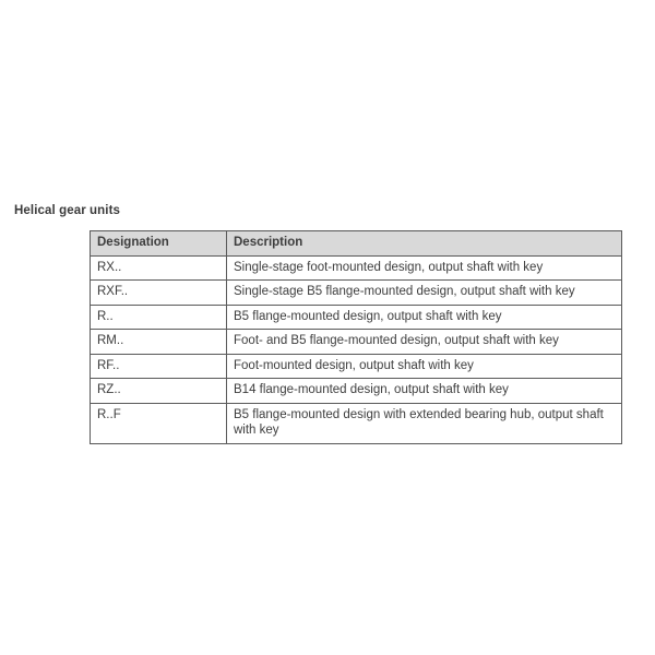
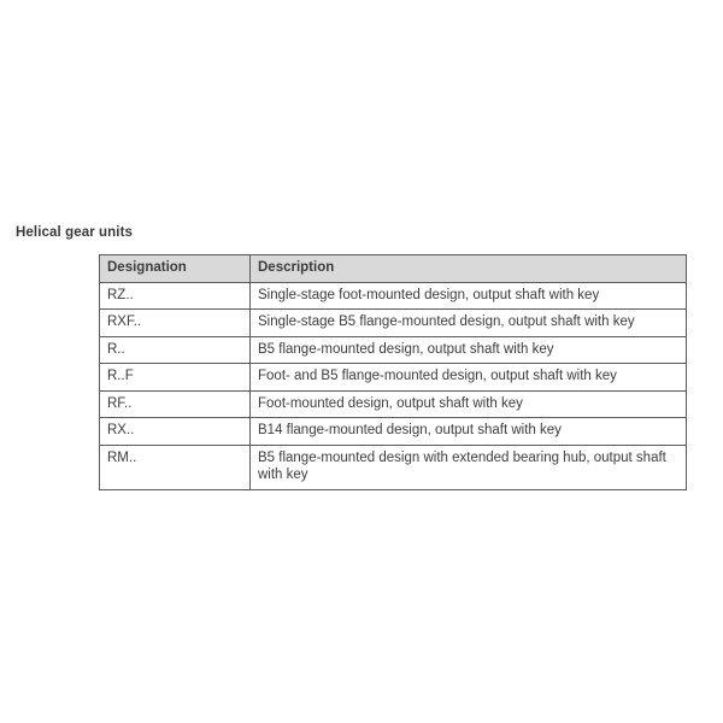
  Helical gear units
  Designation	Description
- RX..	Single-stage foot-mounted design, output shaft with key
+ RZ..	Single-stage foot-mounted design, output shaft with key
  RXF..	Single-stage B5 flange-mounted design, output shaft with key
  R..	B5 flange-mounted design, output shaft with key
- RM..	Foot- and B5 flange-mounted design, output shaft with key
+ R..F	Foot- and B5 flange-mounted design, output shaft with key
  RF..	Foot-mounted design, output shaft with key
- RZ..	B14 flange-mounted design, output shaft with key
+ RX..	B14 flange-mounted design, output shaft with key
- R..F	B5 flange-mounted design with extended bearing hub, output shaft with key
+ RM..	B5 flange-mounted design with extended bearing hub, output shaft with key
